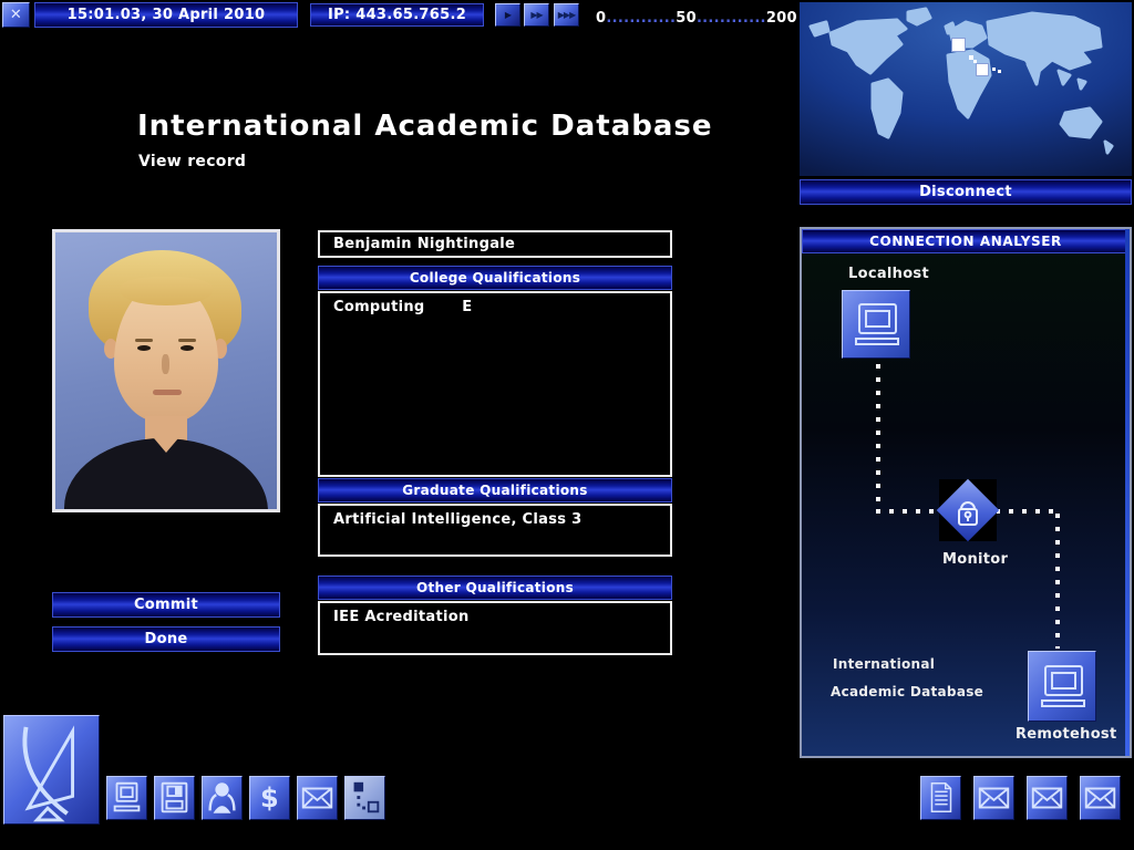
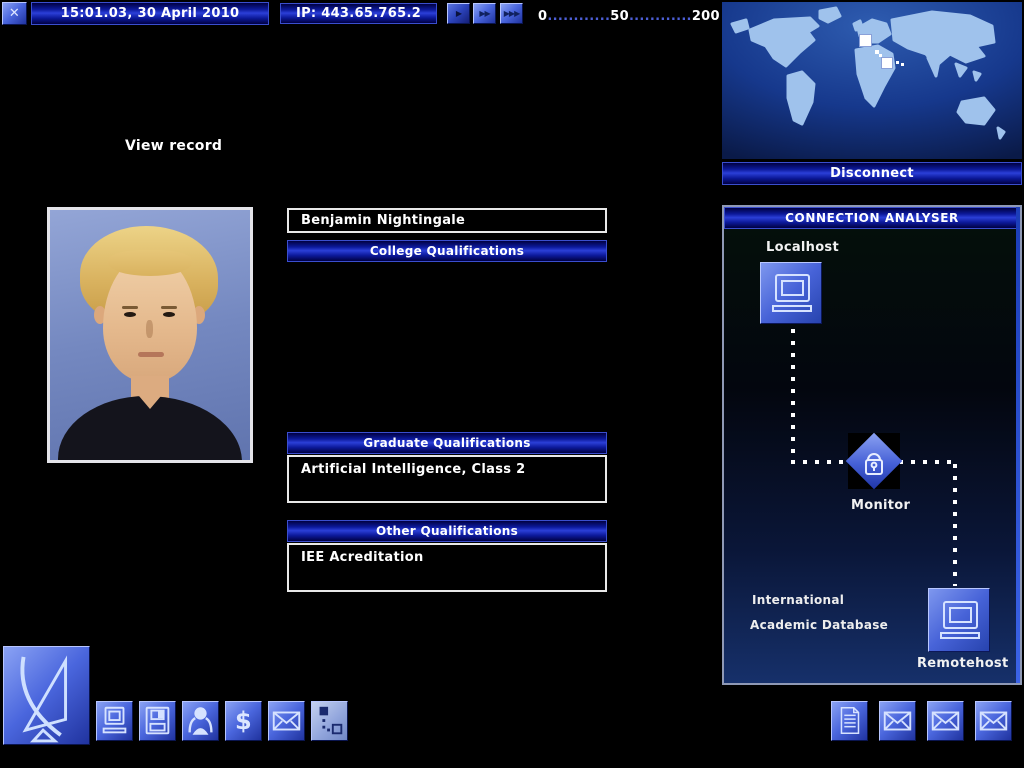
  ✕
  15:01.03, 30 April 2010
  IP: 443.65.765.2
  ▶
  ▶▶
  ▶▶▶
  0............50............200
- International Academic Database
  View record
  Benjamin Nightingale
  College Qualifications
- Computing E
  Graduate Qualifications
- Artificial Intelligence, Class 3
+ Artificial Intelligence, Class 2
  Other Qualifications
  IEE Acreditation
- Commit
- Done
  Disconnect
  CONNECTION ANALYSER
  Localhost
  Monitor
  International
  Academic Database
  Remotehost
  $
